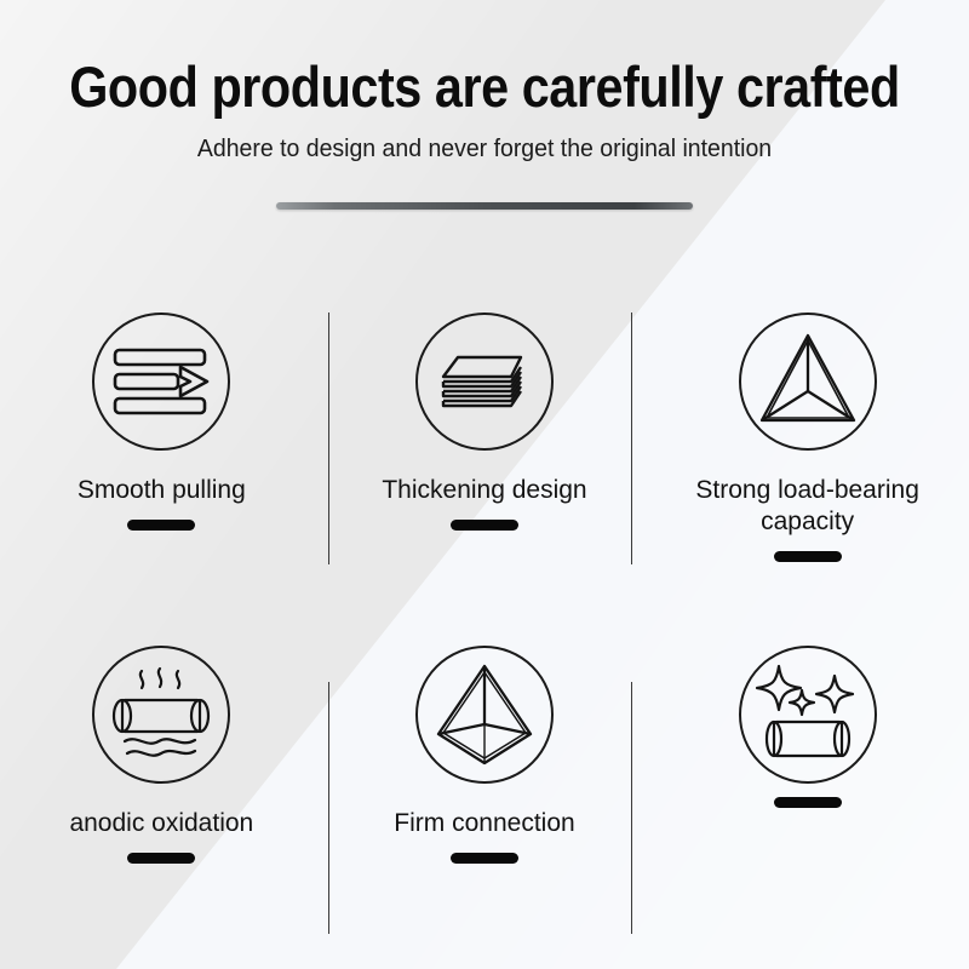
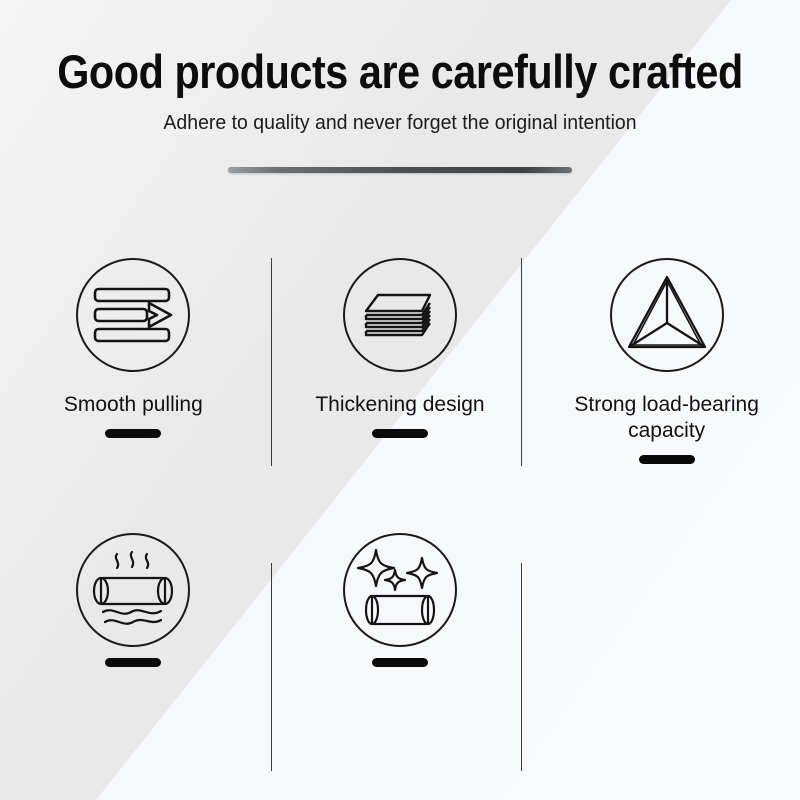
  Good products are carefully crafted
- Adhere to design and never forget the original intention
+ Adhere to quality and never forget the original intention
  Smooth pulling
  Thickening design
  Strong load-bearing capacity
- anodic oxidation
- Firm connection
